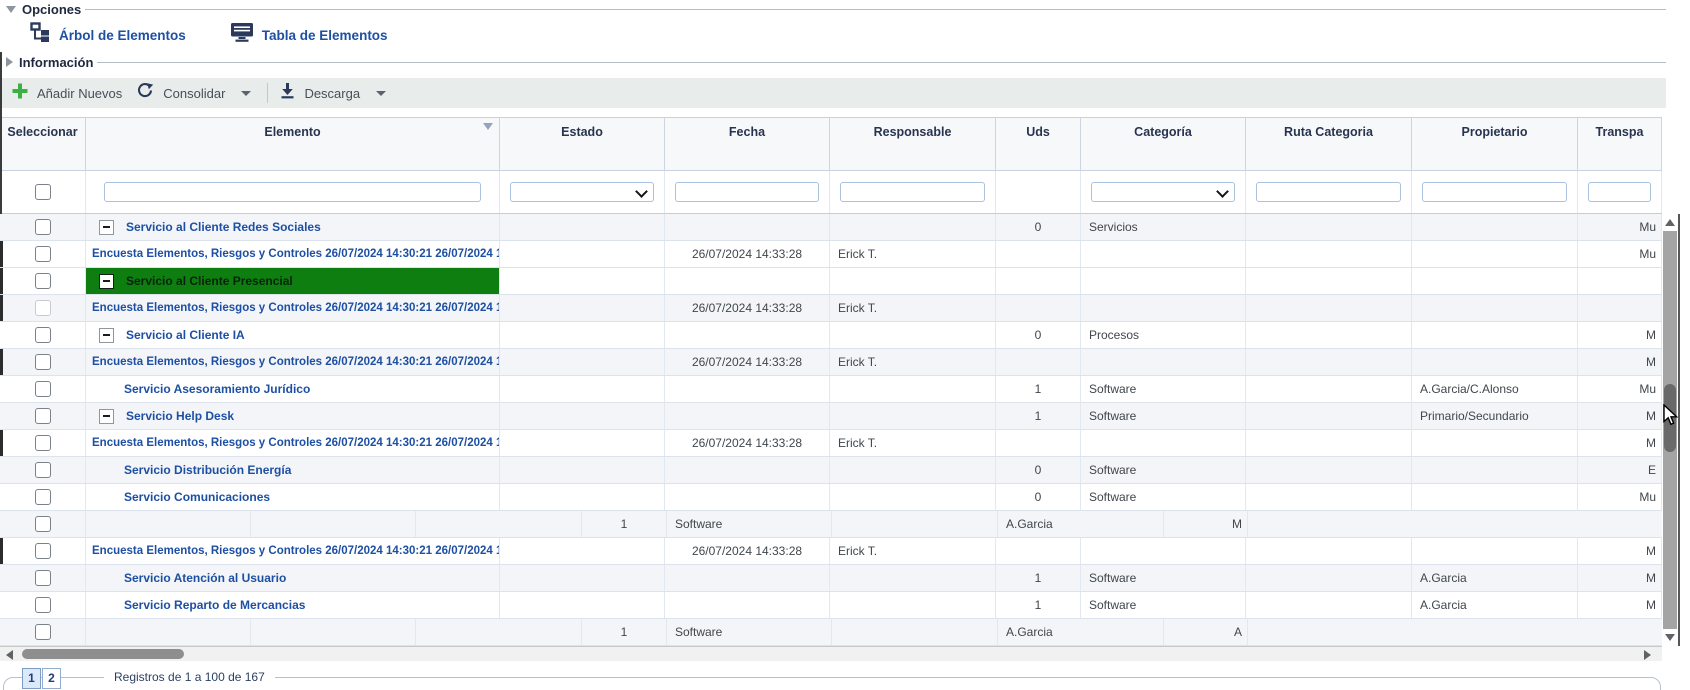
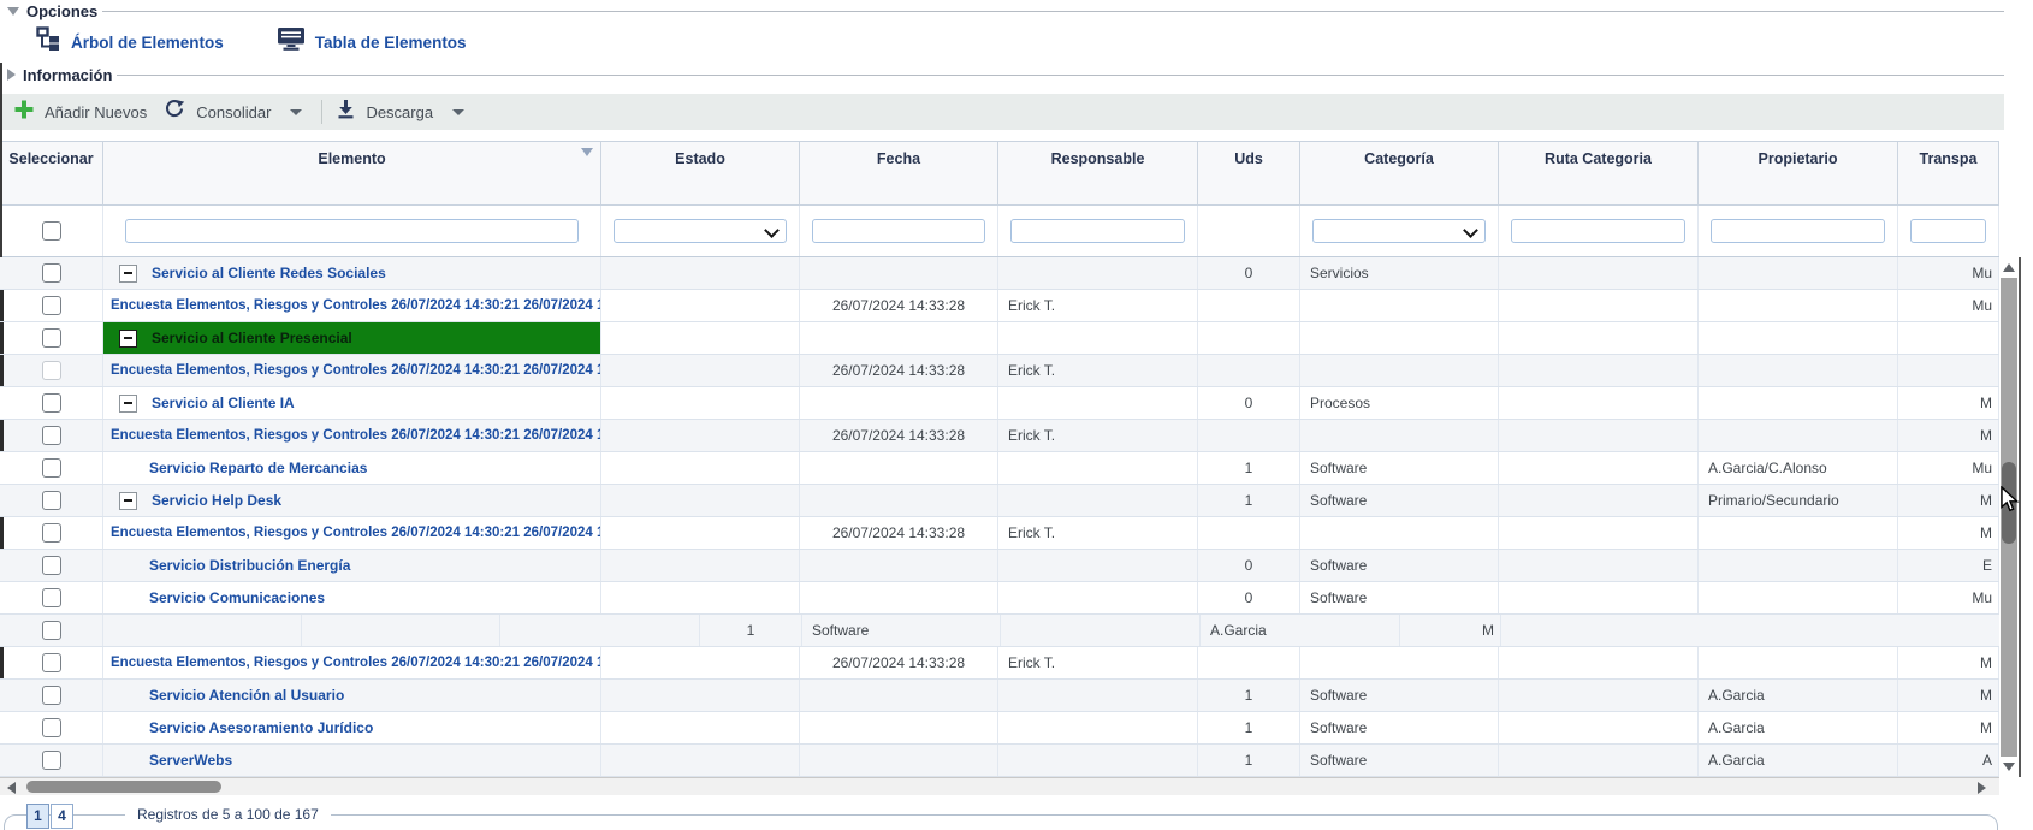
  Opciones
  Árbol de Elementos
  Tabla de Elementos
  Información
  Añadir Nuevos
  Consolidar
  Descarga
  Seleccionar
  Elemento
  Estado
  Fecha
  Responsable
  Uds
  Categoría
  Ruta Categoria
  Propietario
  Transpa
  Servicio al Cliente Redes Sociales
  0
  Servicios
  Mu
  Encuesta Elementos, Riesgos y Controles 26/07/2024 14:30:21 26/07/2024
  26/07/2024 14:33:28
  Erick T.
  Mu
  Servicio al Cliente Presencial
  Encuesta Elementos, Riesgos y Controles 26/07/2024 14:30:21 26/07/2024
  26/07/2024 14:33:28
  Erick T.
  Servicio al Cliente IA
  0
  Procesos
  M
  Encuesta Elementos, Riesgos y Controles 26/07/2024 14:30:21 26/07/2024
  26/07/2024 14:33:28
  Erick T.
  M
- Servicio Asesoramiento Jurídico
+ Servicio Reparto de Mercancias
  1
  Software
  A.Garcia/C.Alonso
  Mu
  Servicio Help Desk
  1
  Software
  Primario/Secundario
  M
  Encuesta Elementos, Riesgos y Controles 26/07/2024 14:30:21 26/07/2024
  26/07/2024 14:33:28
  Erick T.
  M
  Servicio Distribución Energía
  0
  Software
  E
  Servicio Comunicaciones
  0
  Software
  Mu
  1
  Software
  A.Garcia
  M
  Encuesta Elementos, Riesgos y Controles 26/07/2024 14:30:21 26/07/2024
  26/07/2024 14:33:28
  Erick T.
  M
  Servicio Atención al Usuario
  1
  Software
  A.Garcia
  M
- Servicio Reparto de Mercancias
+ Servicio Asesoramiento Jurídico
  1
  Software
  A.Garcia
  M
+ ServerWebs
  1
  Software
  A.Garcia
  A
  1
- 2
+ 4
- Registros de 1 a 100 de 167
+ Registros de 5 a 100 de 167
